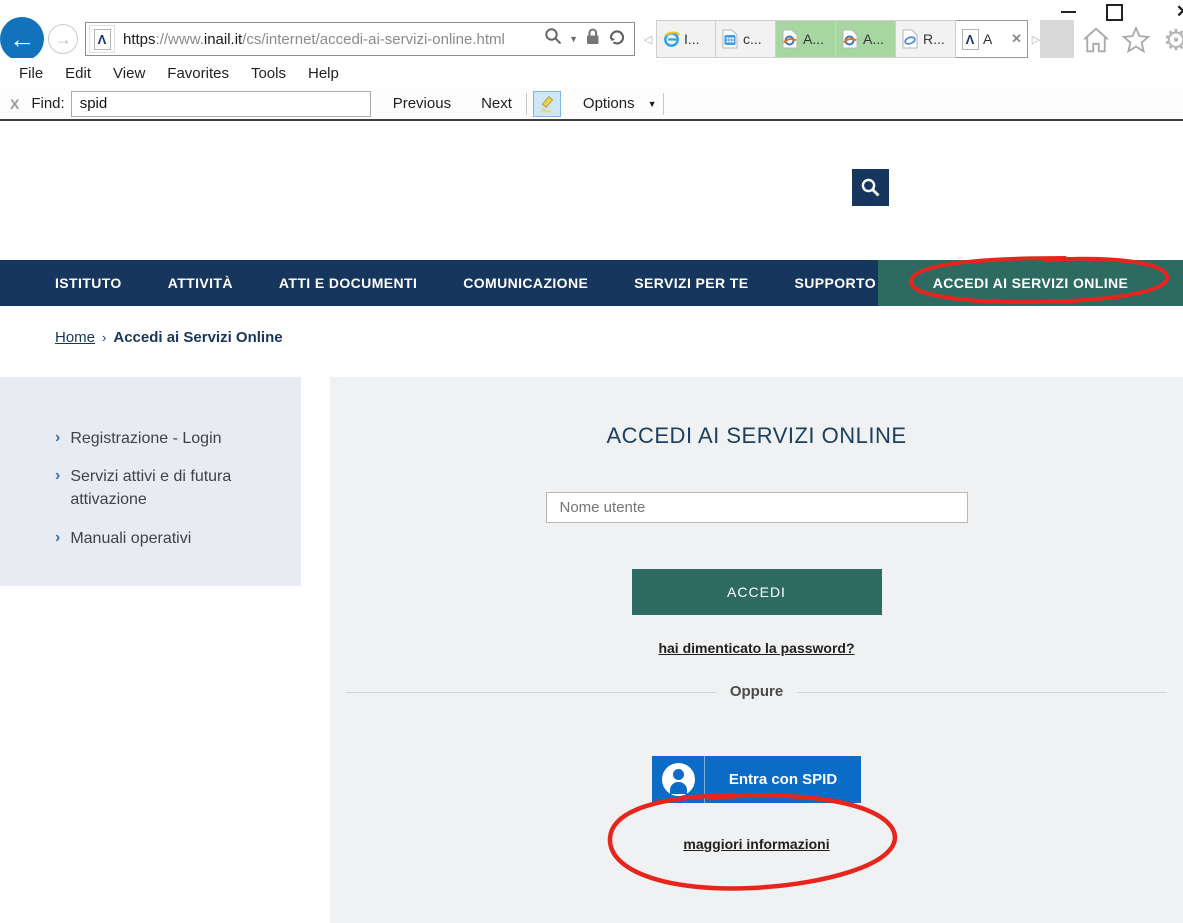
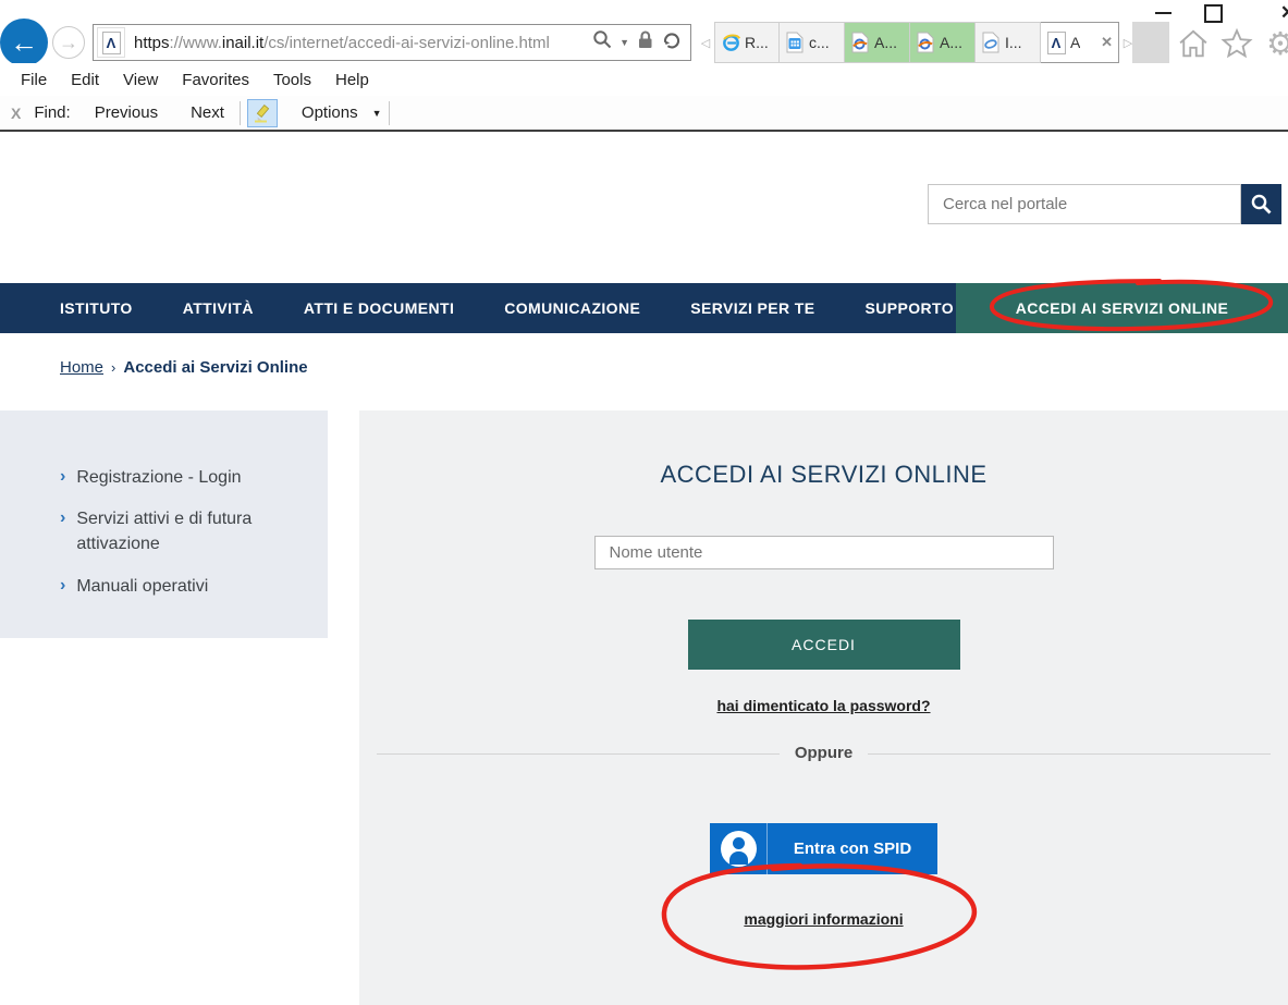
  ←
  →
  Λ
  https://www.inail.it/cs/internet/accedi-ai-servizi-online.html
  ▼
  ◁
- I...
+ R...
  c...
  A...
  A...
- R...
+ I...
  Λ
  A
  ✕
  ▷
  ⚙
  File
  Edit
  View
  Favorites
  Tools
  Help
  X
  Find:
- spid
  Previous
  Next
  Options
  ▼
+ Cerca nel portale
  ISTITUTO
  ATTIVITÀ
  ATTI E DOCUMENTI
  COMUNICAZIONE
  SERVIZI PER TE
  SUPPORTO
  ACCEDI AI SERVIZI ONLINE
  Home
  ›
  Accedi ai Servizi Online
  ›
  Registrazione - Login
  ›
  Servizi attivi e di futura attivazione
  ›
  Manuali operativi
  ACCEDI AI SERVIZI ONLINE
  Nome utente
  ACCEDI
  hai dimenticato la password?
  Oppure
  Entra con SPID
  maggiori informazioni
